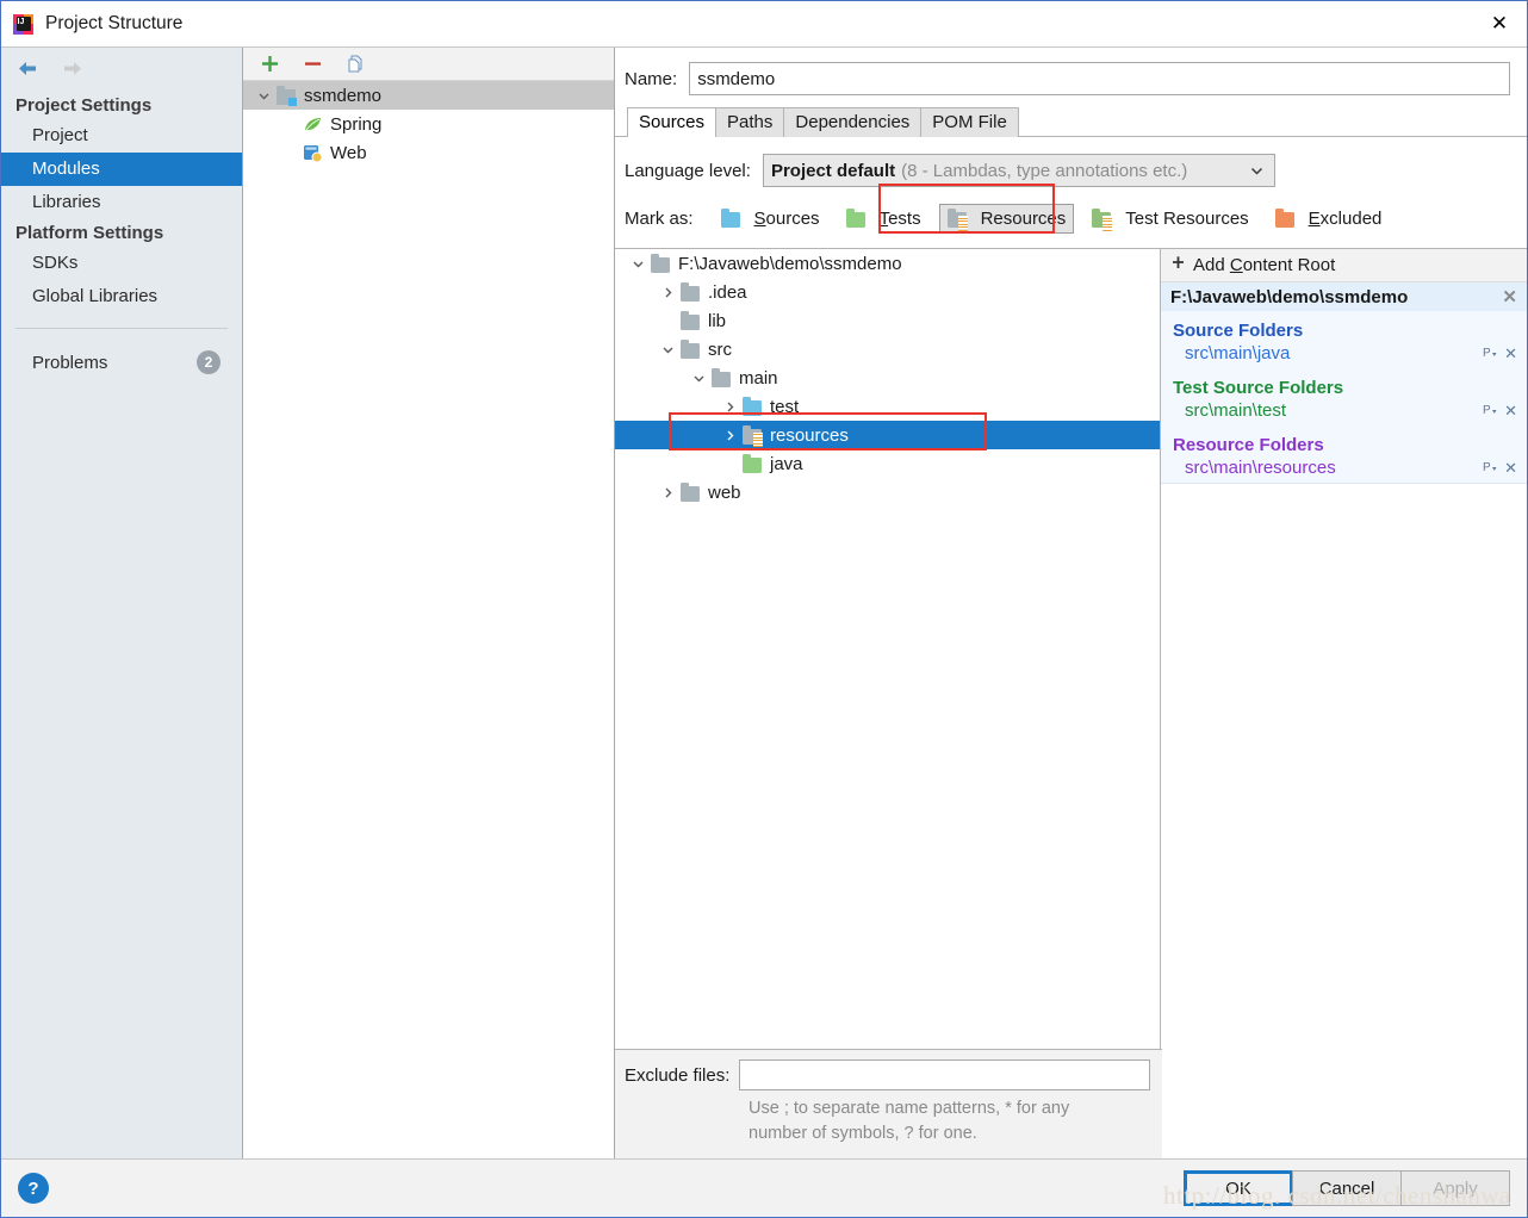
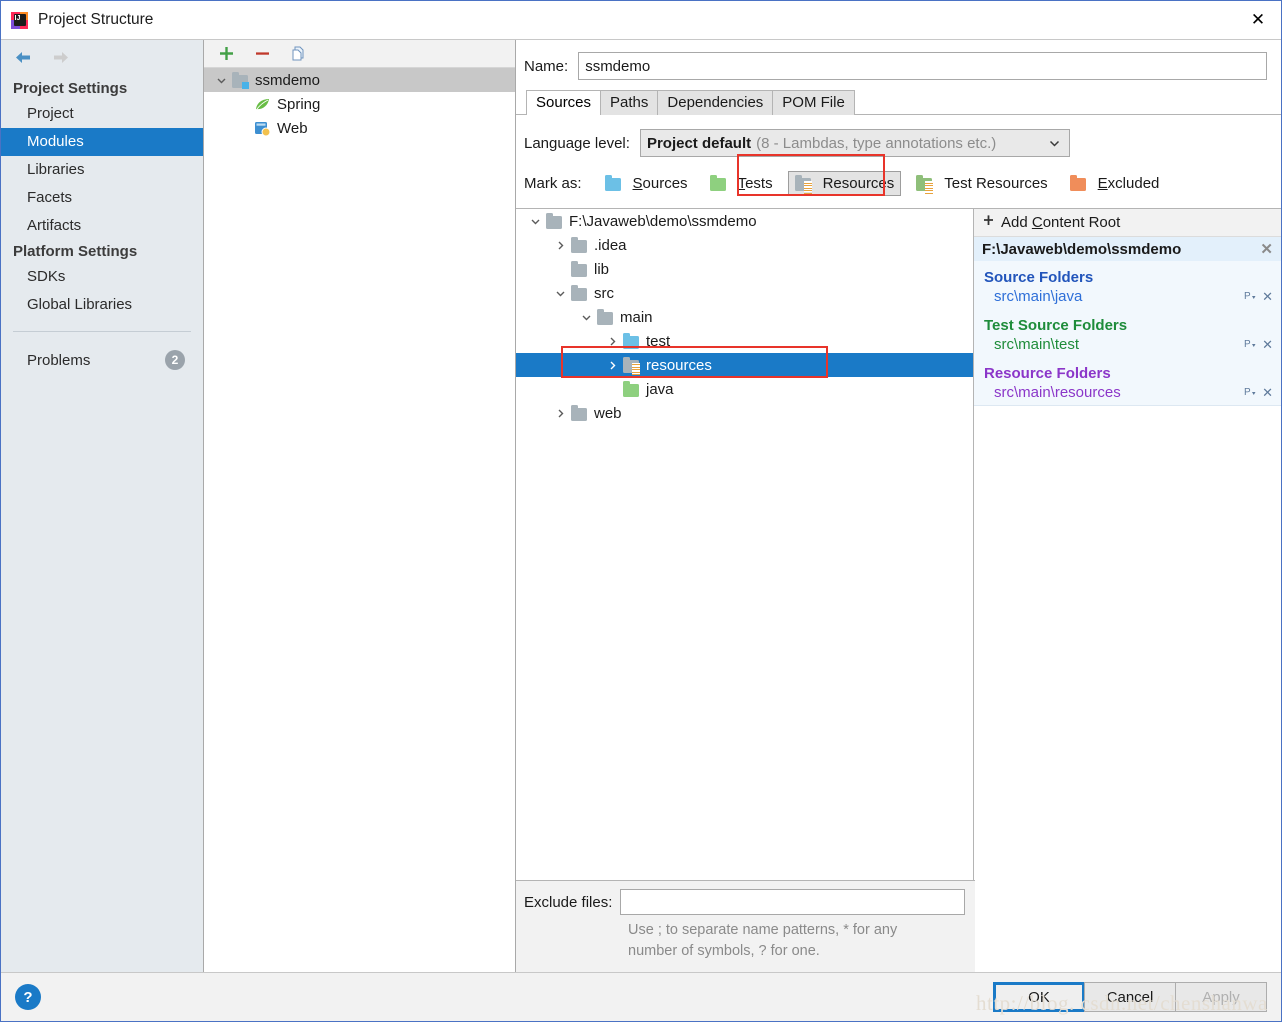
  Project Structure
  ✕
  Project Settings
  Project
  Modules
  Libraries
+ Facets
+ Artifacts
  Platform Settings
  SDKs
  Global Libraries
  Problems
  2
  ssmdemo
  Spring
  Web
  Name:
  ssmdemo
  Sources
  Paths
  Dependencies
  POM File
  Language level:
  Project default
  (8 - Lambdas, type annotations etc.)
  Mark as:
  Sources
  Tests
  Resources
  Test Resources
  Excluded
  F:\Javaweb\demo\ssmdemo
  .idea
  lib
  src
  main
  test
  resources
  java
  web
  Add Content Root
  F:\Javaweb\demo\ssmdemo
  ✕
  Source Folders
  src\main\java
  P
  ✕
  Test Source Folders
  src\main\test
  P
  ✕
  Resource Folders
  src\main\resources
  P
  ✕
  Exclude files:
  Use ; to separate name patterns, * for any
  number of symbols, ? for one.
  ?
  http://blog. csdn.net/chenshanwa
  OK
  Cancel
  Apply
